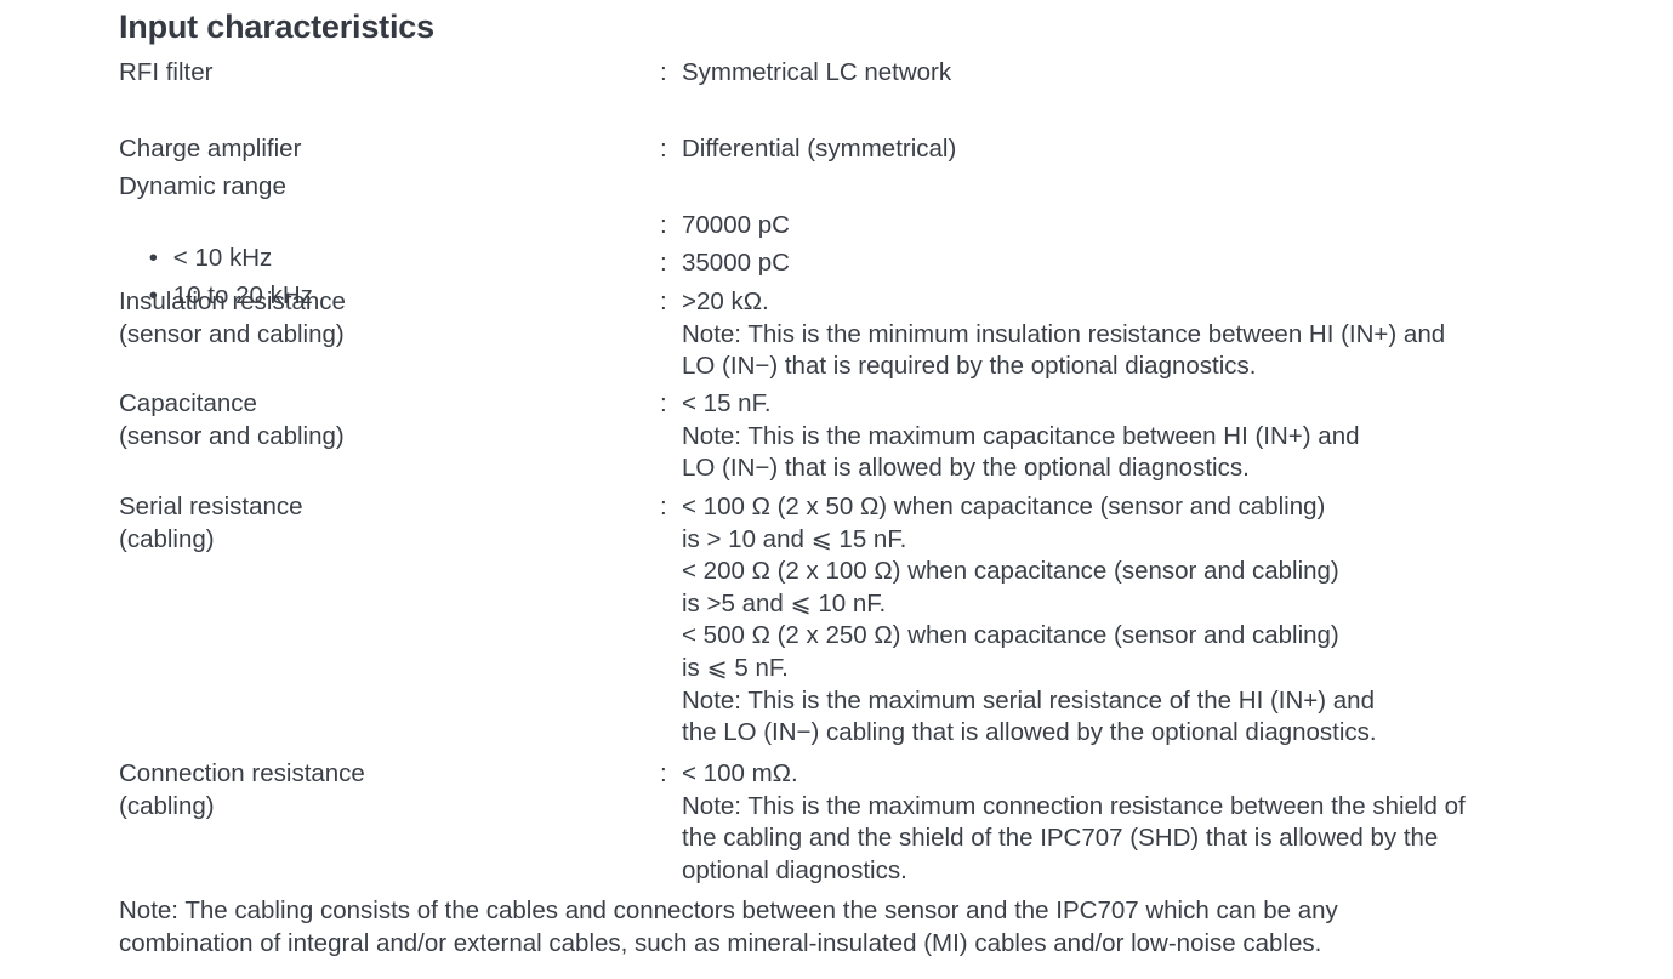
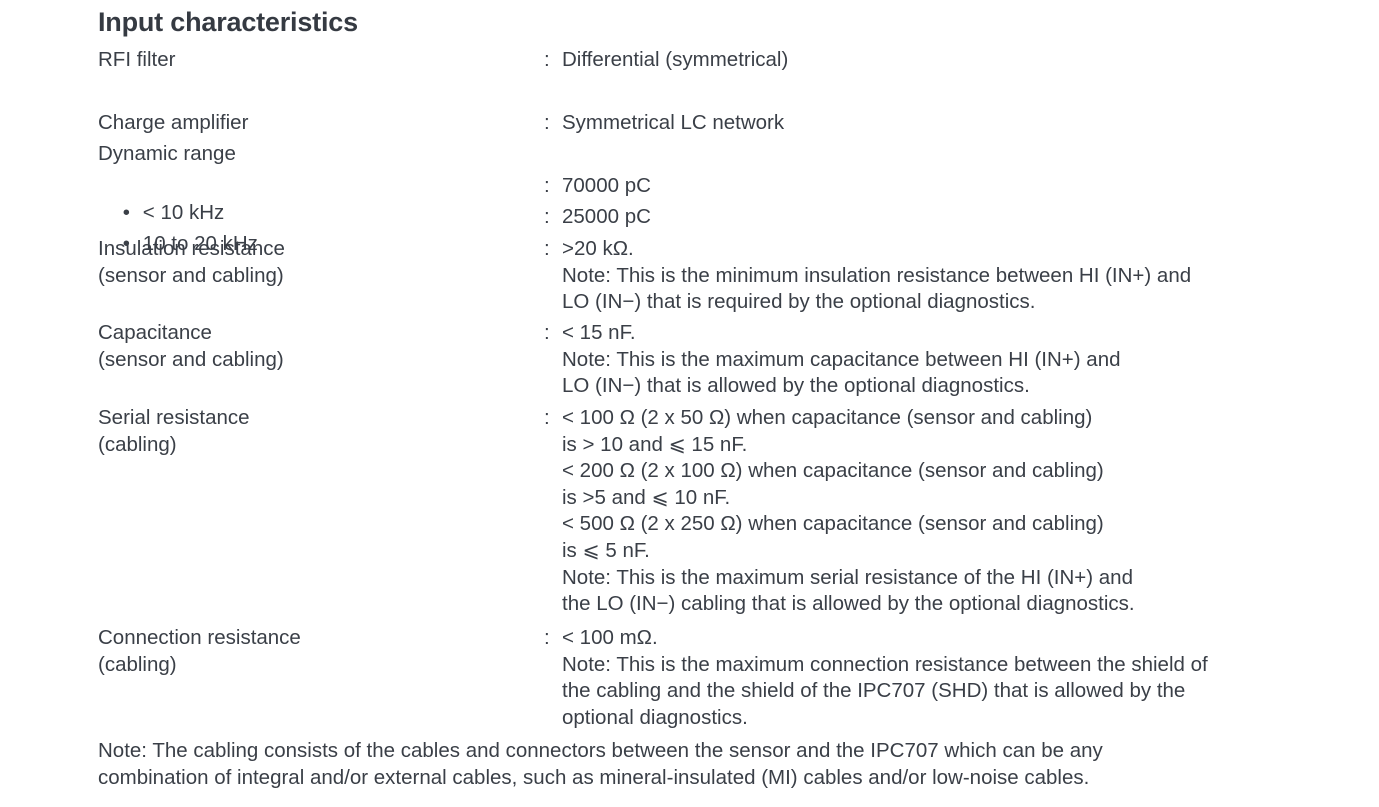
  Input characteristics
  RFI filter
  :
- Symmetrical LC network
+ Differential (symmetrical)
  Charge amplifier
  :
- Differential (symmetrical)
+ Symmetrical LC network
  Dynamic range
  • < 10 kHz
  :
  70000 pC
  • 10 to 20 kHz
  :
- 35000 pC
+ 25000 pC
  Insulation resistance
  (sensor and cabling)
  :
  >20 kΩ.
  Note: This is the minimum insulation resistance between HI (IN+) and
  LO (IN−) that is required by the optional diagnostics.
  Capacitance
  (sensor and cabling)
  :
  < 15 nF.
  Note: This is the maximum capacitance between HI (IN+) and
  LO (IN−) that is allowed by the optional diagnostics.
  Serial resistance
  (cabling)
  :
  < 100 Ω (2 x 50 Ω) when capacitance (sensor and cabling)
  is > 10 and ⩽ 15 nF.
  < 200 Ω (2 x 100 Ω) when capacitance (sensor and cabling)
  is >5 and ⩽ 10 nF.
  < 500 Ω (2 x 250 Ω) when capacitance (sensor and cabling)
  is ⩽ 5 nF.
  Note: This is the maximum serial resistance of the HI (IN+) and
  the LO (IN−) cabling that is allowed by the optional diagnostics.
  Connection resistance
  (cabling)
  :
  < 100 mΩ.
  Note: This is the maximum connection resistance between the shield of
  the cabling and the shield of the IPC707 (SHD) that is allowed by the
  optional diagnostics.
  Note: The cabling consists of the cables and connectors between the sensor and the IPC707 which can be any
  combination of integral and/or external cables, such as mineral-insulated (MI) cables and/or low-noise cables.
